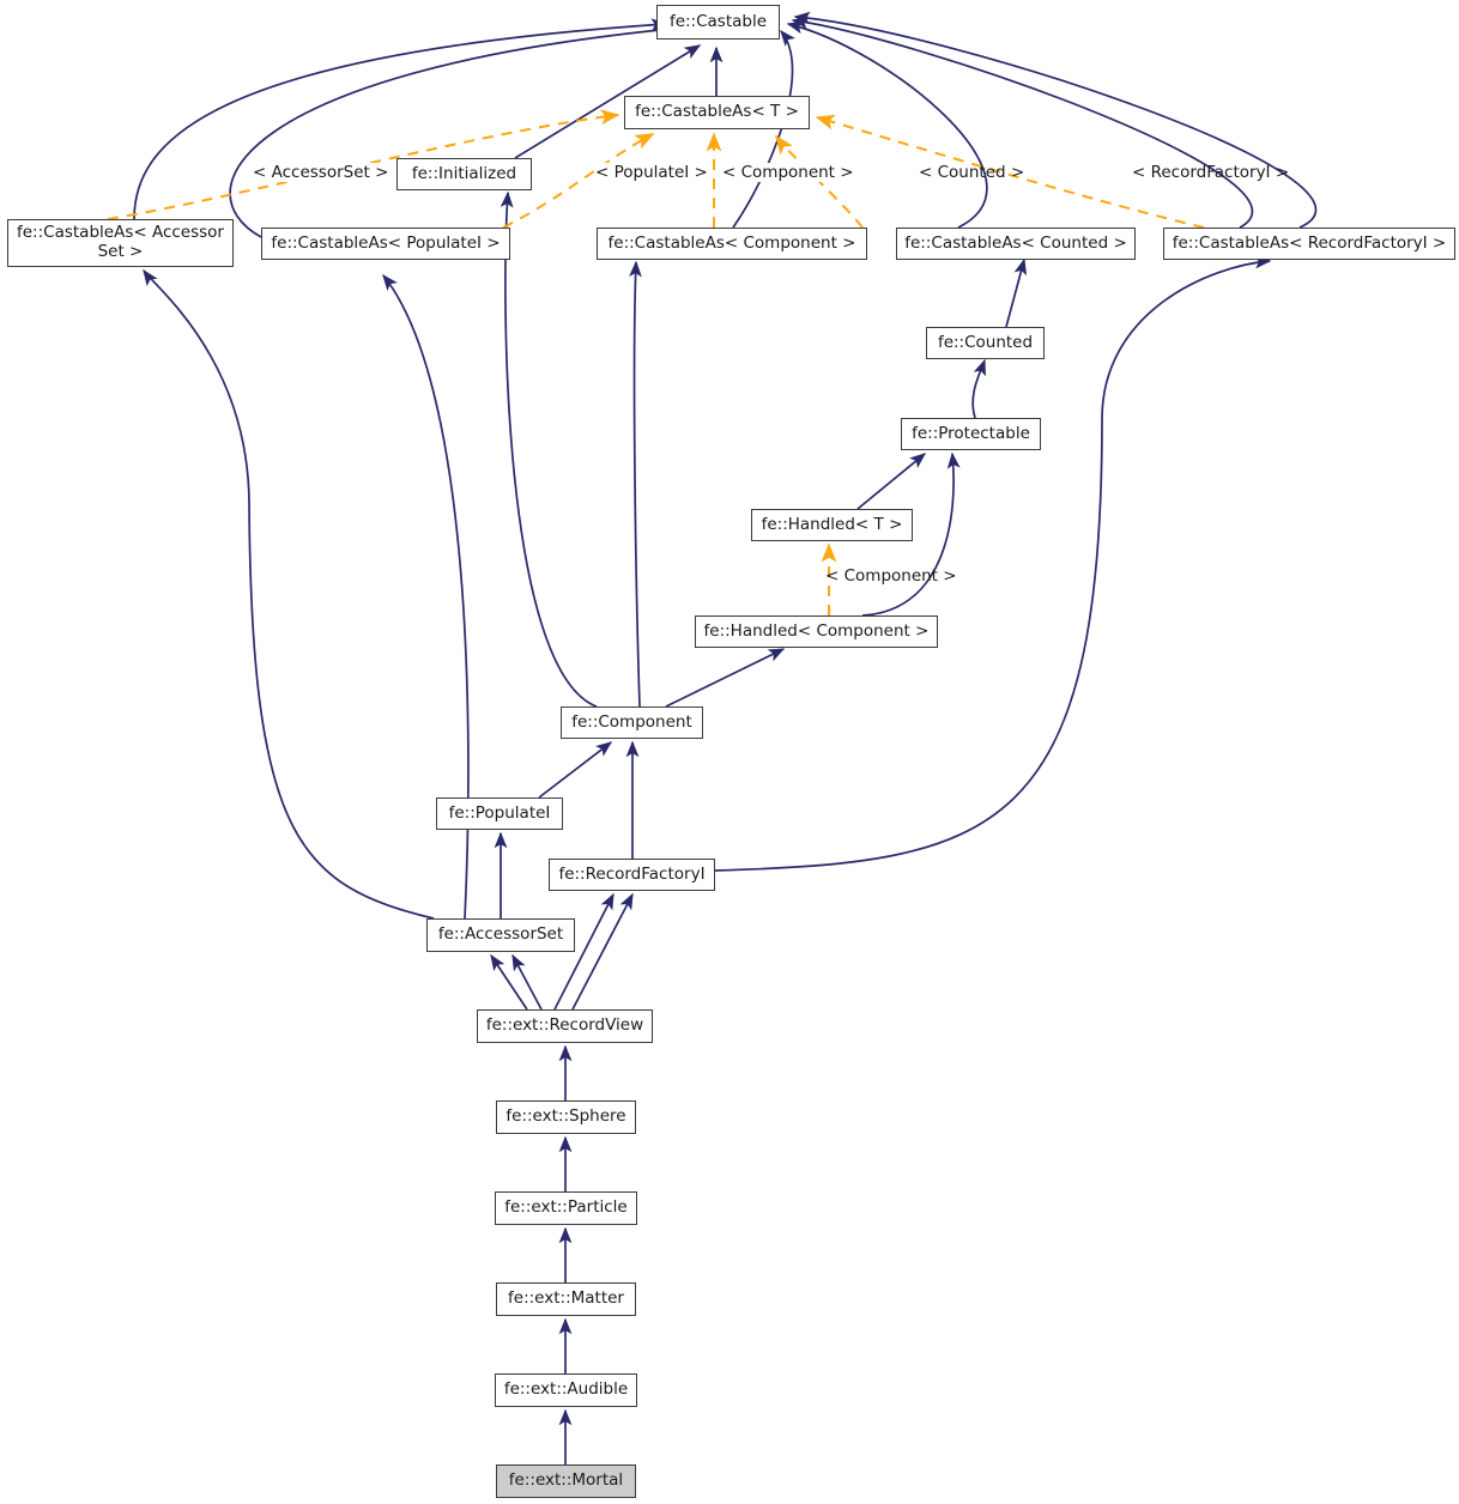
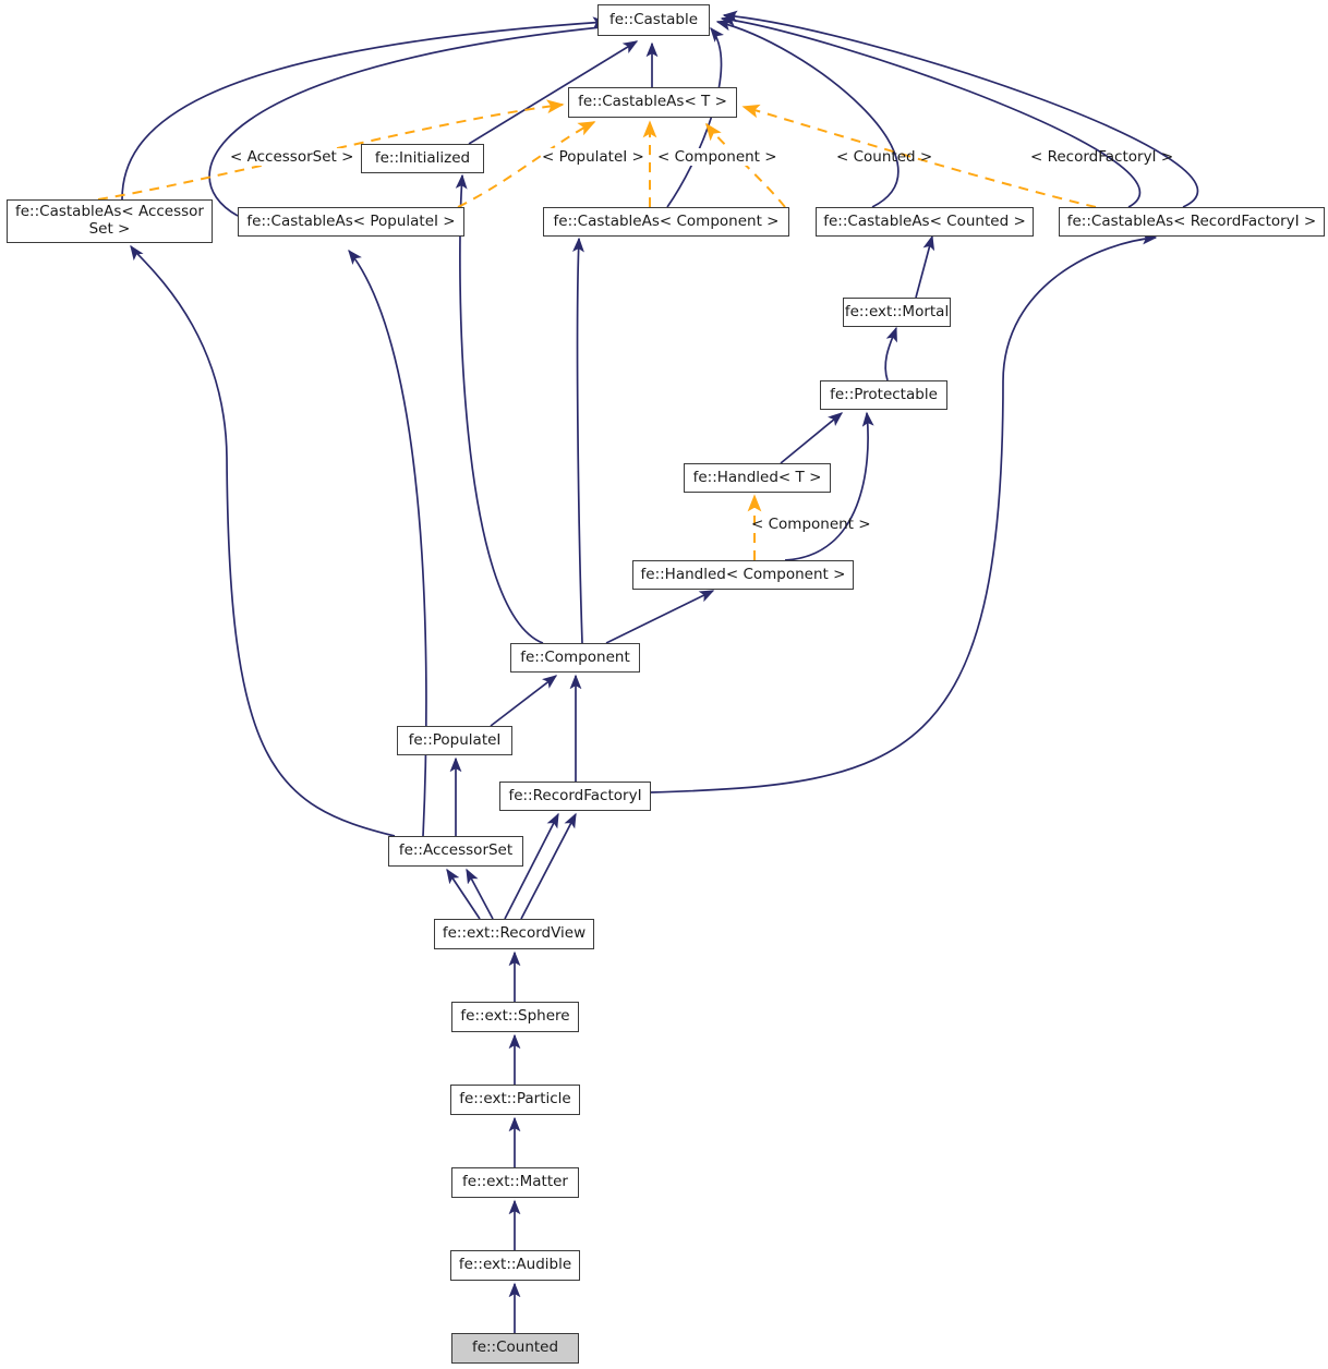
  fe::Castable
  fe::CastableAs< T >
  fe::Initialized
  fe::CastableAs< Accessor
  Set >
  fe::CastableAs< PopulateI >
  fe::CastableAs< Component >
  fe::CastableAs< Counted >
  fe::CastableAs< RecordFactoryI >
- fe::Counted
+ fe::ext::Mortal
  fe::Protectable
  fe::Handled< T >
  fe::Handled< Component >
  fe::Component
  fe::PopulateI
  fe::RecordFactoryI
  fe::AccessorSet
  fe::ext::RecordView
  fe::ext::Sphere
  fe::ext::Particle
  fe::ext::Matter
  fe::ext::Audible
- fe::ext::Mortal
+ fe::Counted
  < AccessorSet >
  < PopulateI >
  < Component >
  < Counted >
  < RecordFactoryI >
  < Component >
